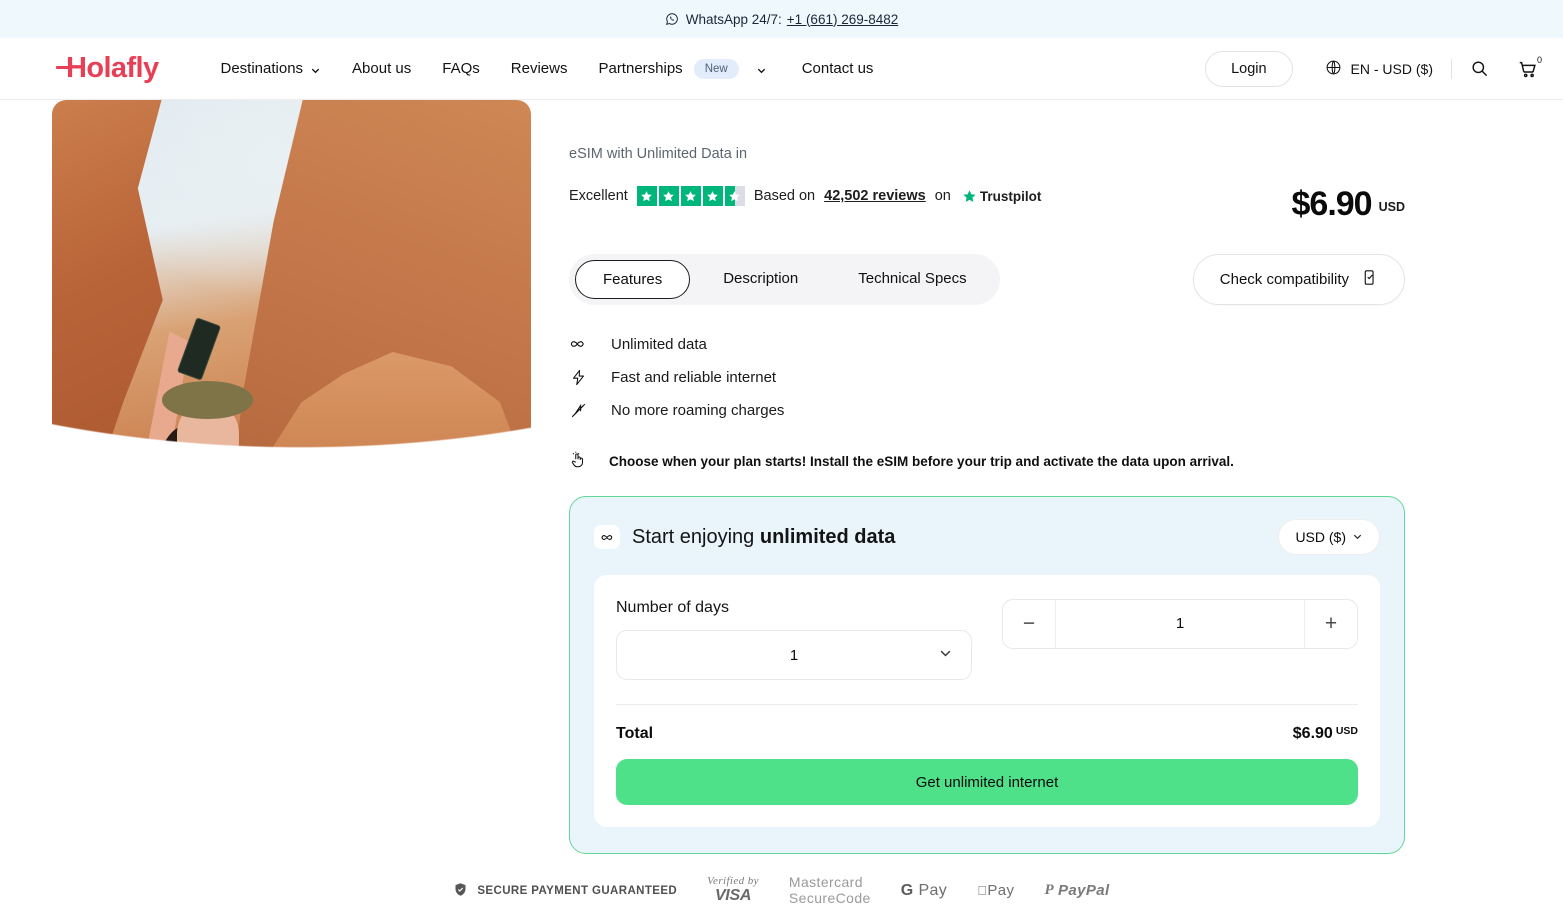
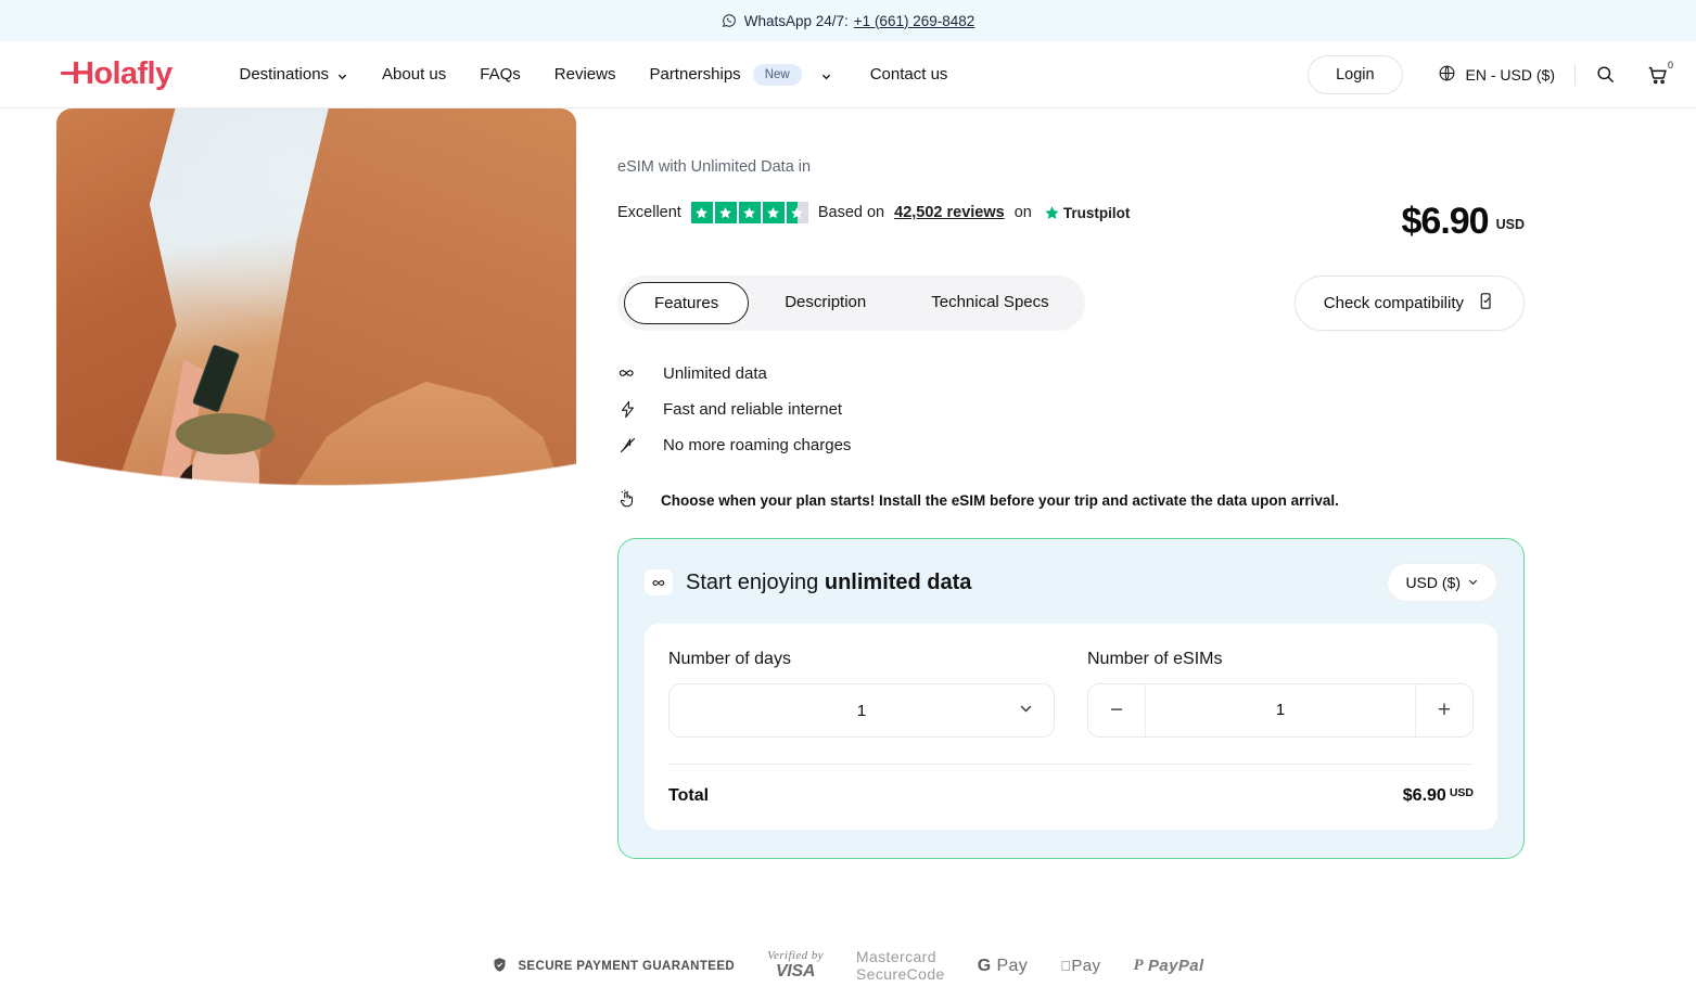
  WhatsApp 24/7:
  +1 (661) 269-8482
  Holafly
  Destinations
  About us
  FAQs
  Reviews
  Partnerships
  New
  Contact us
  Login
  EN - USD ($)
  0
  eSIM with Unlimited Data in
  Excellent
  Based on
  42,502 reviews
  on
  Trustpilot
  $6.90 USD
  Features
  Description
  Technical Specs
  Check compatibility
  Unlimited data
  Fast and reliable internet
  No more roaming charges
  Choose when your plan starts! Install the eSIM before your trip and activate the data upon arrival.
  Start enjoying unlimited data
  USD ($)
  Number of days
  1
+ Number of eSIMs
  −
  1
  +
  Total
  $6.90 USD
- Get unlimited internet
  SECURE PAYMENT GUARANTEED
  Verified by
  VISA
  Mastercard
  SecureCode
  G Pay
  Pay
  P
  PayPal
